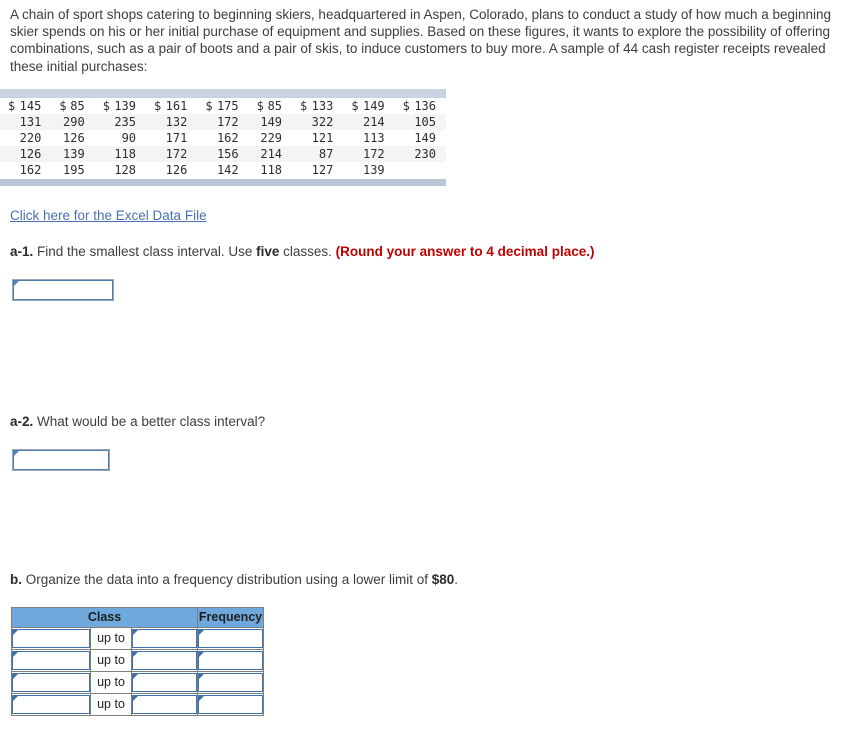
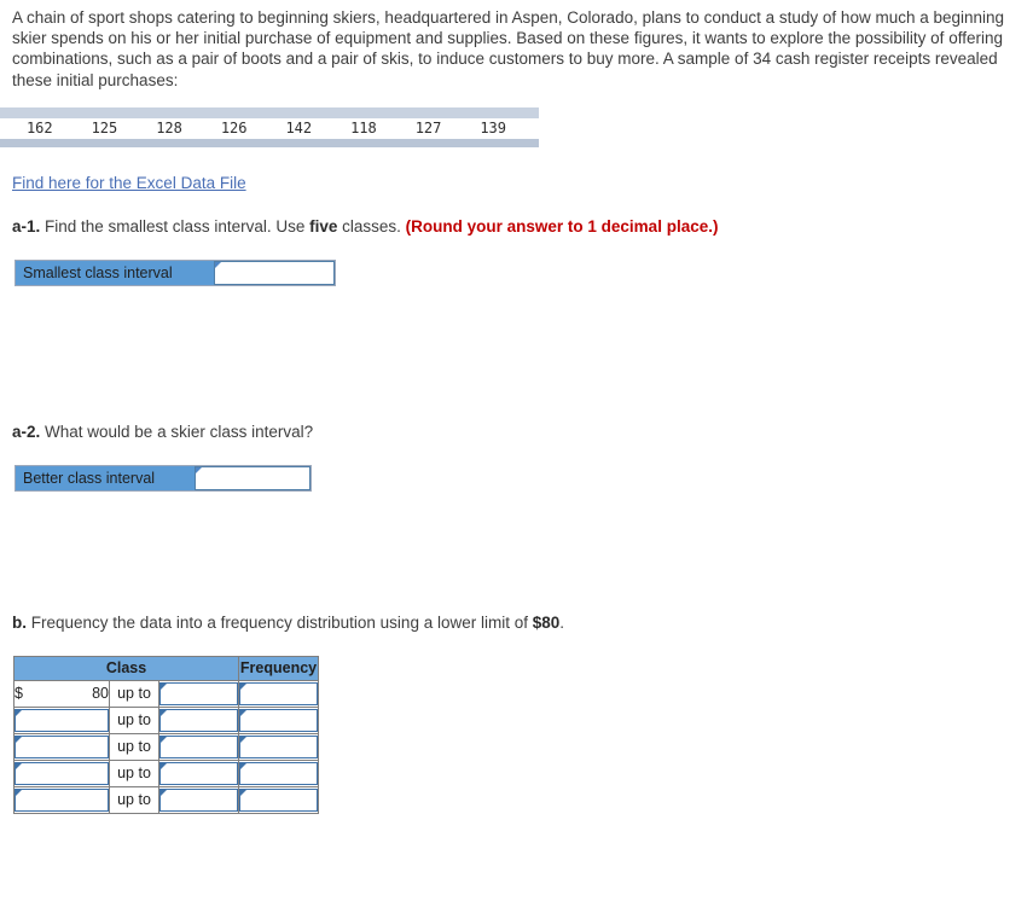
- A chain of sport shops catering to beginning skiers, headquartered in Aspen, Colorado, plans to conduct a study of how much a beginning skier spends on his or her initial purchase of equipment and supplies. Based on these figures, it wants to explore the possibility of offering combinations, such as a pair of boots and a pair of skis, to induce customers to buy more. A sample of 44 cash register receipts revealed these initial purchases:
+ A chain of sport shops catering to beginning skiers, headquartered in Aspen, Colorado, plans to conduct a study of how much a beginning skier spends on his or her initial purchase of equipment and supplies. Based on these figures, it wants to explore the possibility of offering combinations, such as a pair of boots and a pair of skis, to induce customers to buy more. A sample of 34 cash register receipts revealed these initial purchases:
- $ 145	$ 85	$ 139	$ 161	$ 175	$ 85	$ 133	$ 149	$ 136
- 131	290	235	132	172	149	322	214	105
- 220	126	90	171	162	229	121	113	149
- 126	139	118	172	156	214	87	172	230
- 162	195	128	126	142	118	127	139
+ 162	125	128	126	142	118	127	139
- Click here for the Excel Data File
+ Find here for the Excel Data File
- a-1. Find the smallest class interval. Use five classes. (Round your answer to 4 decimal place.)
+ a-1. Find the smallest class interval. Use five classes. (Round your answer to 1 decimal place.)
+ Smallest class interval
- a-2. What would be a better class interval?
+ a-2. What would be a skier class interval?
+ Better class interval
- b. Organize the data into a frequency distribution using a lower limit of $80.
+ b. Frequency the data into a frequency distribution using a lower limit of $80.
  Class	Frequency
+ $ 80	up to
  	up to
  	up to
  	up to
  	up to
